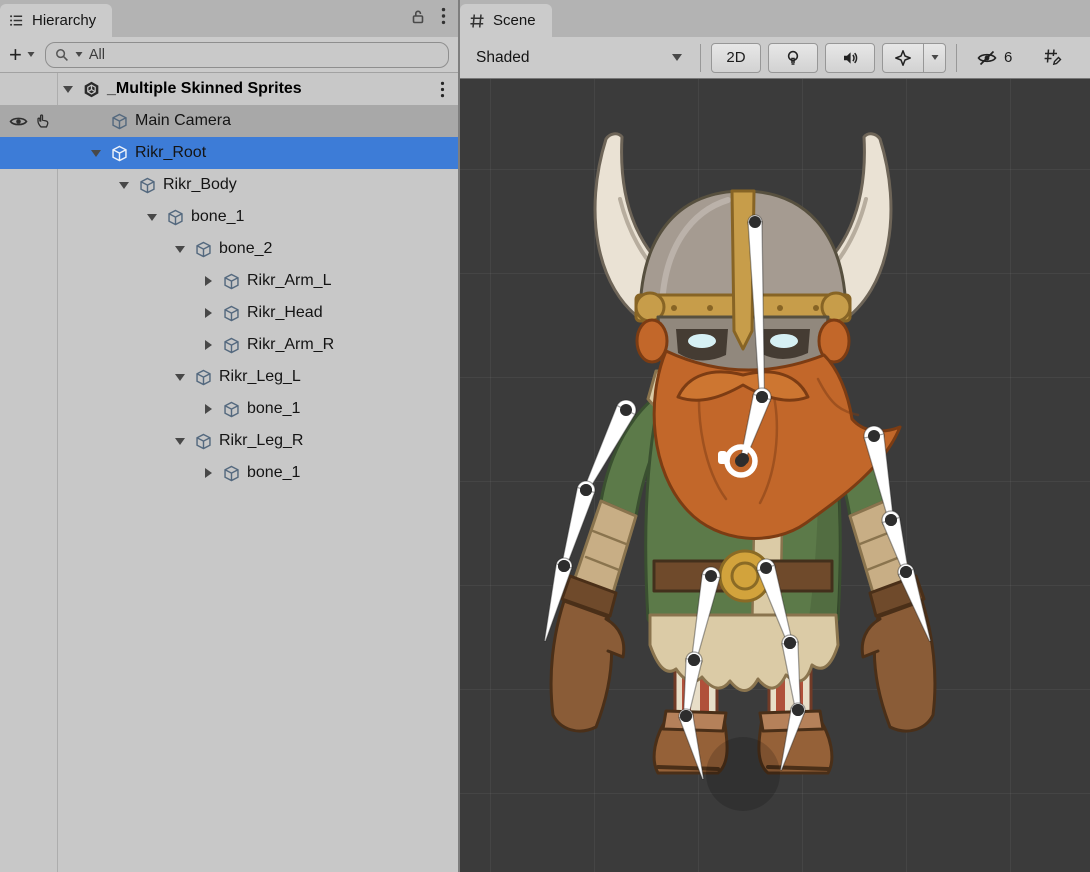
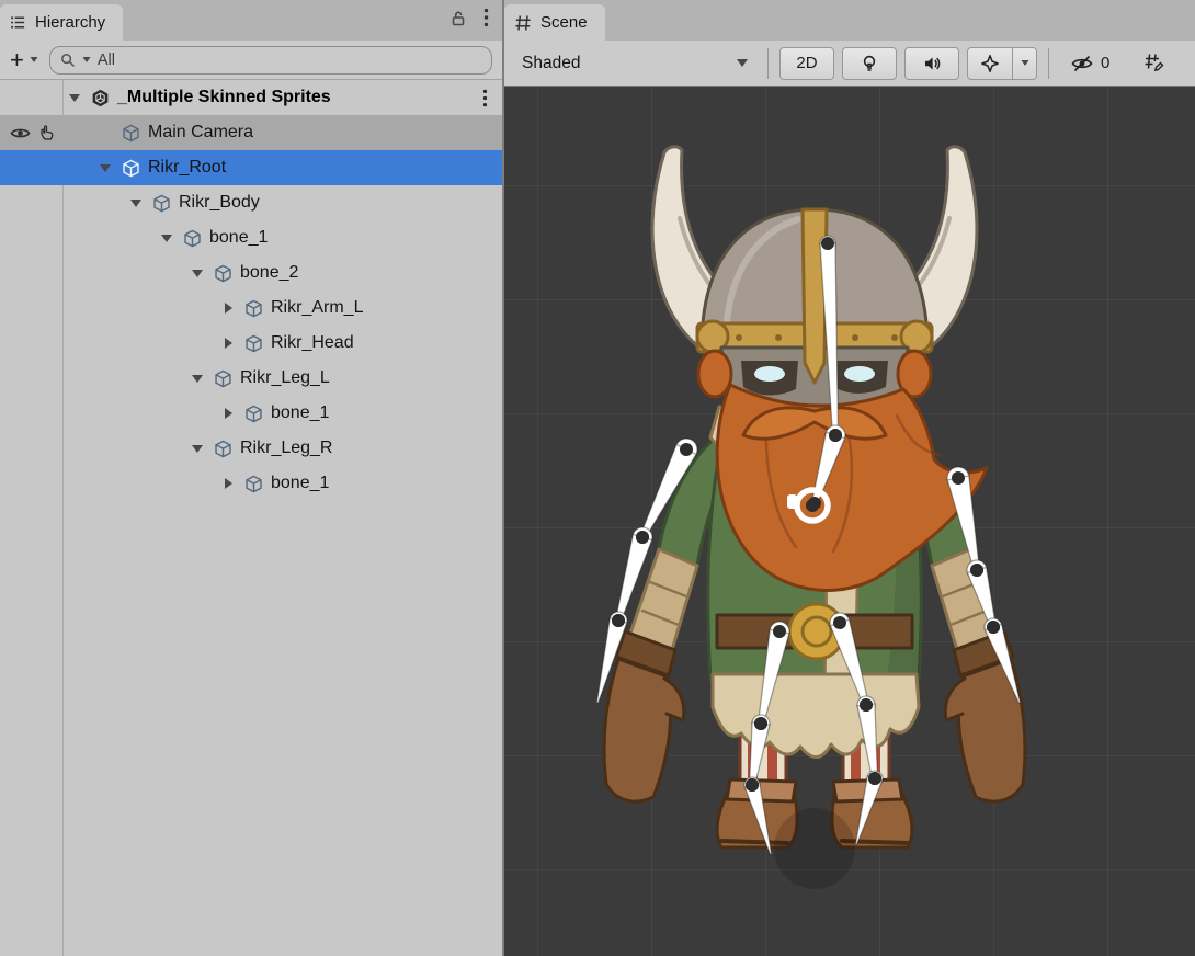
  Hierarchy
  +
  All
  _Multiple Skinned Sprites
  Main Camera
  Rikr_Root
  Rikr_Body
  bone_1
  bone_2
  Rikr_Arm_L
  Rikr_Head
- Rikr_Arm_R
  Rikr_Leg_L
  bone_1
  Rikr_Leg_R
  bone_1
  Scene
  Shaded
  2D
- 6
+ 0
